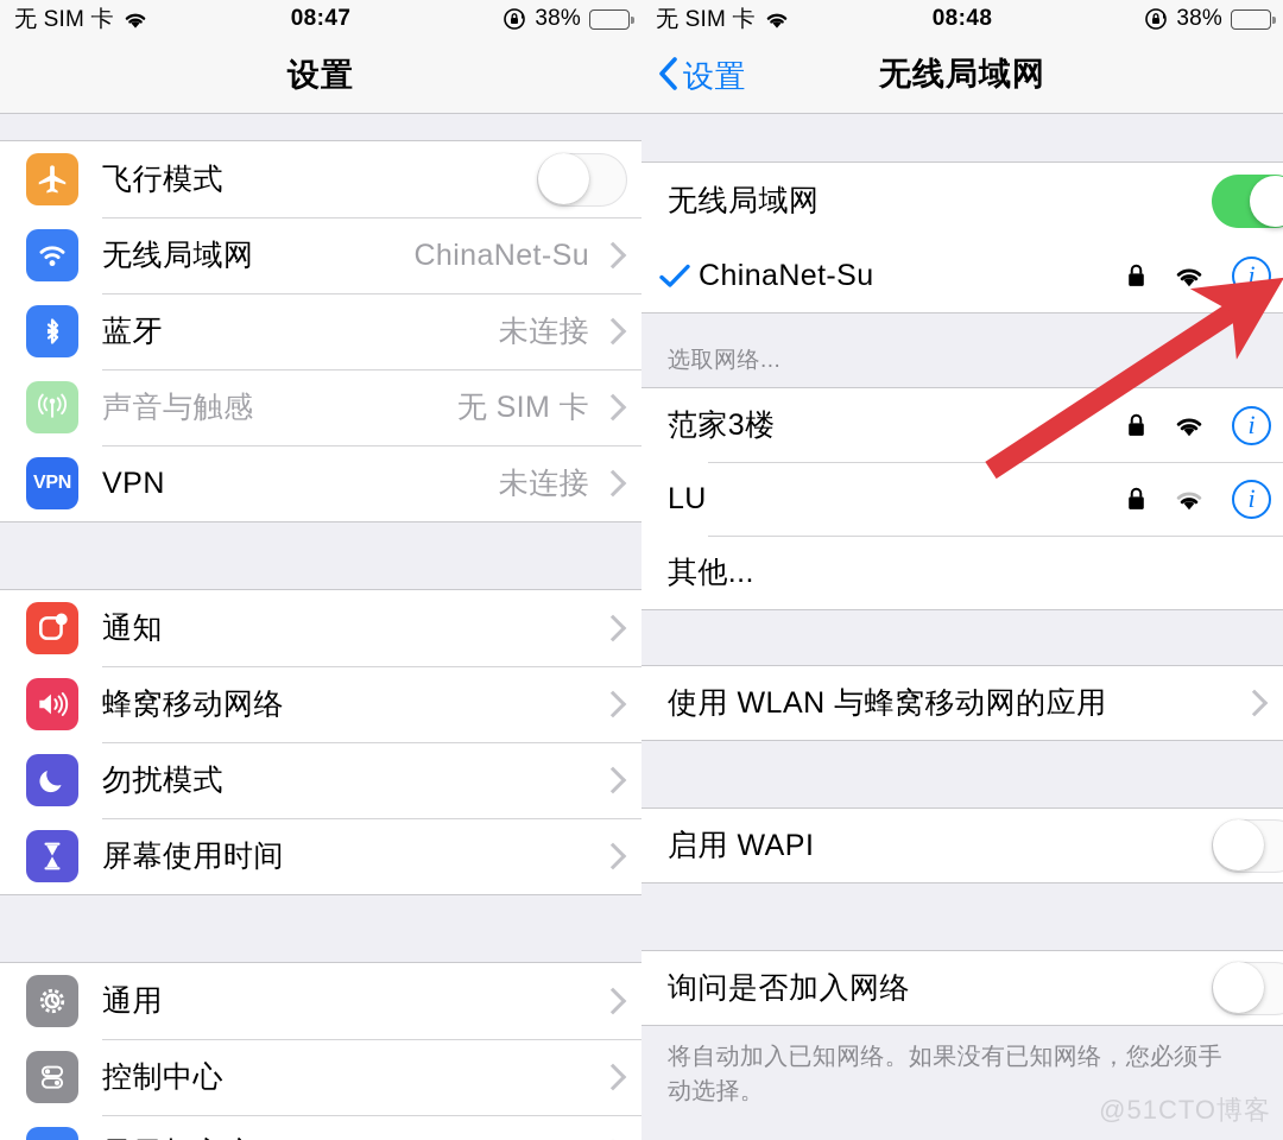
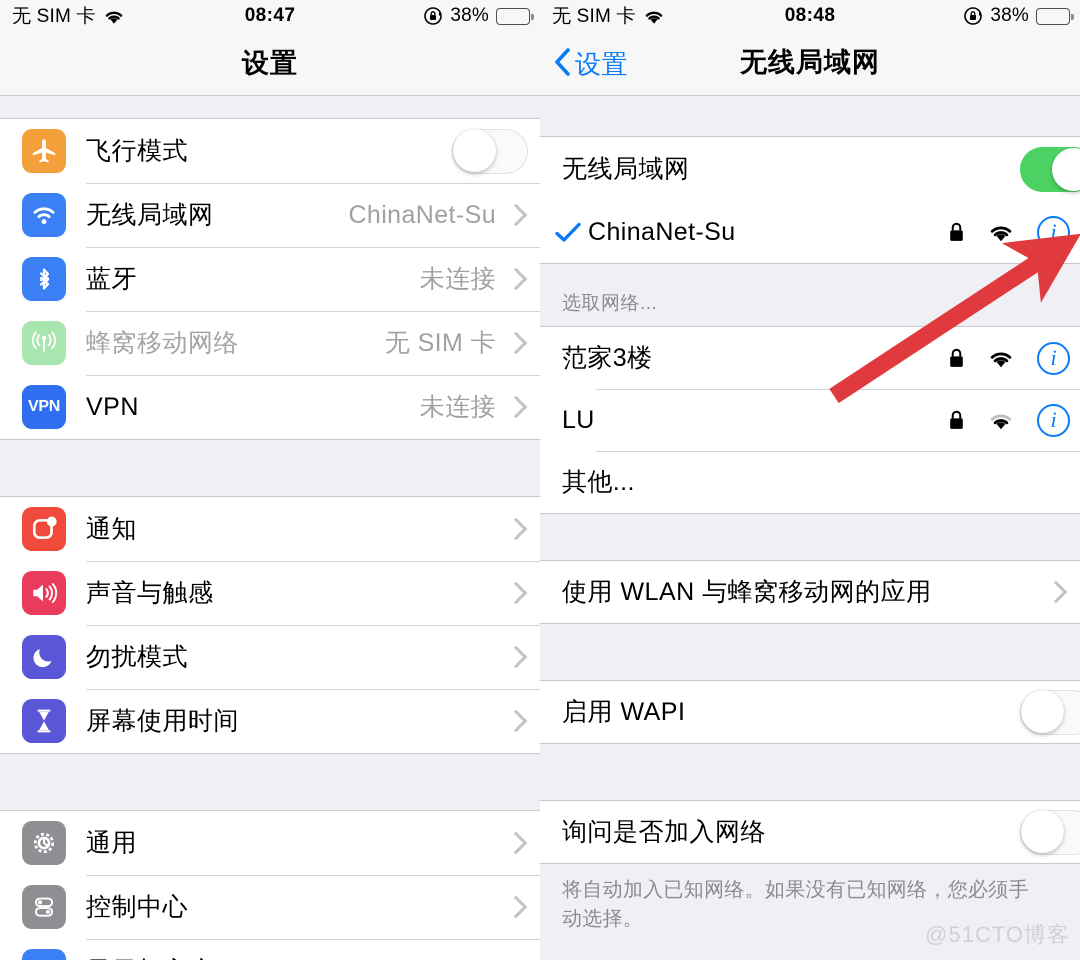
  无 SIM 卡
  08:47
  38%
  设置
  飞行模式
  无线局域网
  ChinaNet-Su
  蓝牙
  未连接
- 声音与触感
+ 蜂窝移动网络
  无 SIM 卡
  VPN
  VPN
  未连接
  通知
- 蜂窝移动网络
+ 声音与触感
  勿扰模式
  屏幕使用时间
  通用
  控制中心
  无 SIM 卡
  08:48
  38%
  设置
  无线局域网
  无线局域网
  ChinaNet-Su
  i
  选取网络...
  范家3楼
  i
  LU
  i
  其他...
  使用 WLAN 与蜂窝移动网的应用
  启用 WAPI
  询问是否加入网络
  将自动加入已知网络。如果没有已知网络，您必须手动选择。
  @51CTO博客
